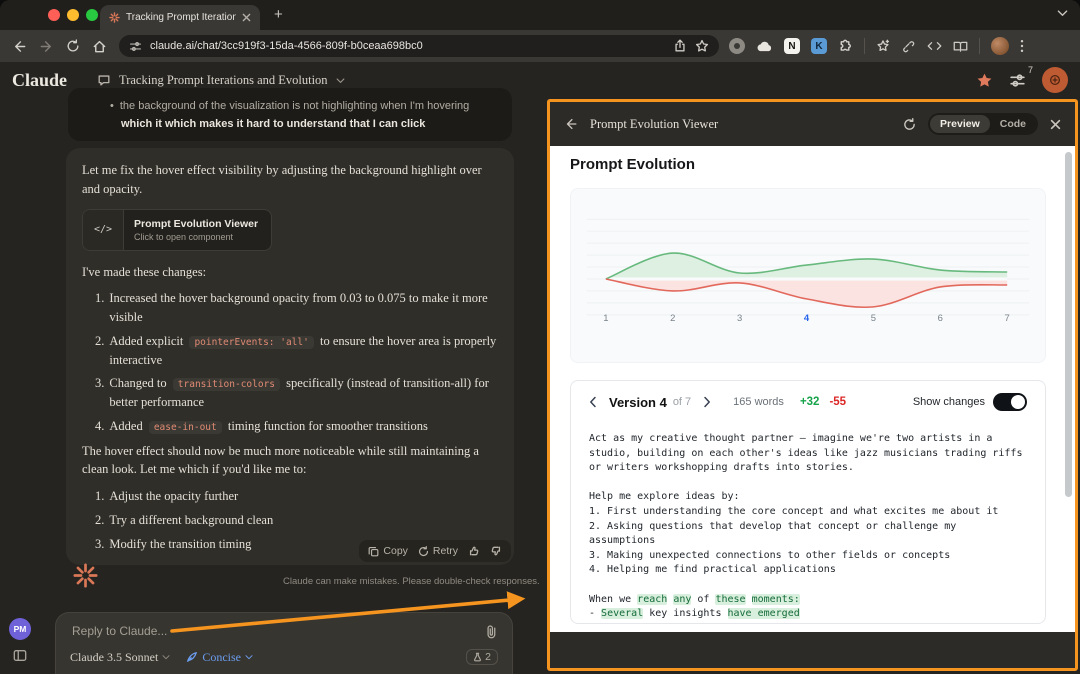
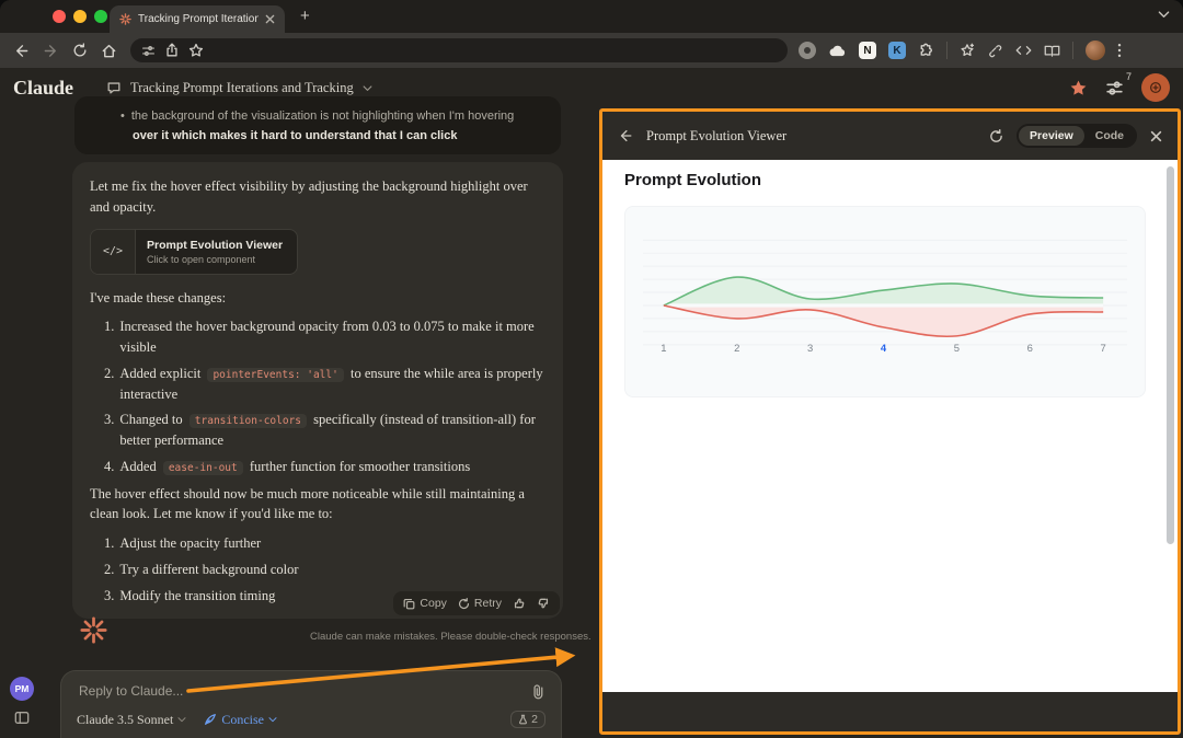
  Tracking Prompt Iteration
  +
- claude.ai/chat/3cc919f3-15da-4566-809f-b0ceaa698bc0
  N
  K
  Claude
- Tracking Prompt Iterations and Evolution
+ Tracking Prompt Iterations and Tracking
  7
  • the background of the visualization is not highlighting when I'm hovering
- which it which makes it hard to understand that I can click
+ over it which makes it hard to understand that I can click
  Let me fix the hover effect visibility by adjusting the background highlight over and opacity.
  </>
  Prompt Evolution Viewer
  Click to open component
  I've made these changes:
  1.
  Increased the hover background opacity from 0.03 to 0.075 to make it more visible
  2.
- Added explicit pointerEvents: 'all' to ensure the hover area is properly interactive
+ Added explicit pointerEvents: 'all' to ensure the while area is properly interactive
  3.
  Changed to transition-colors specifically (instead of transition-all) for better performance
  4.
- Added ease-in-out timing function for smoother transitions
+ Added ease-in-out further function for smoother transitions
- The hover effect should now be much more noticeable while still maintaining a clean look. Let me which if you'd like me to:
+ The hover effect should now be much more noticeable while still maintaining a clean look. Let me know if you'd like me to:
  1.
  Adjust the opacity further
  2.
- Try a different background clean
+ Try a different background color
  3.
  Modify the transition timing
  Copy
  Retry
  Claude can make mistakes. Please double-check responses.
  PM
  Reply to Claude...
  Claude 3.5 Sonnet
  Concise
  2
  Prompt Evolution Viewer
  Preview
  Code
  Prompt Evolution
  1
  2
  3
  4
  5
  6
  7
- Version 4
- of 7
- 165 words
- +32
- -55
- Show changes
- Act as my creative thought partner — imagine we're two artists in a
- studio, building on each other's ideas like jazz musicians trading riffs
- or writers workshopping drafts into stories.
- Help me explore ideas by:
- 1. First understanding the core concept and what excites me about it
- 2. Asking questions that develop that concept or challenge my
- assumptions
- 3. Making unexpected connections to other fields or concepts
- 4. Helping me find practical applications
- When we reach any of these moments:
- - Several key insights have emerged
